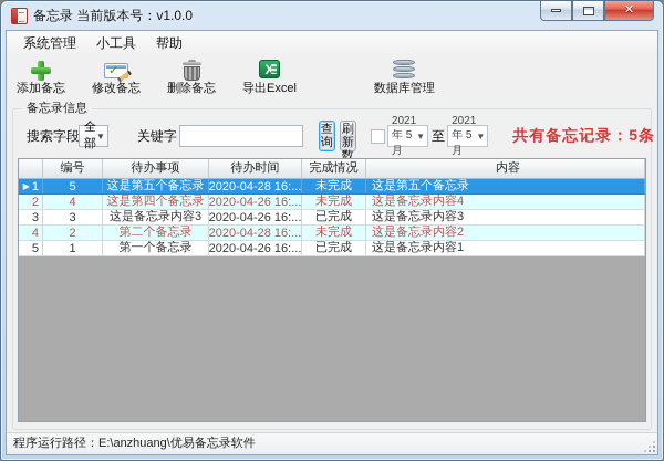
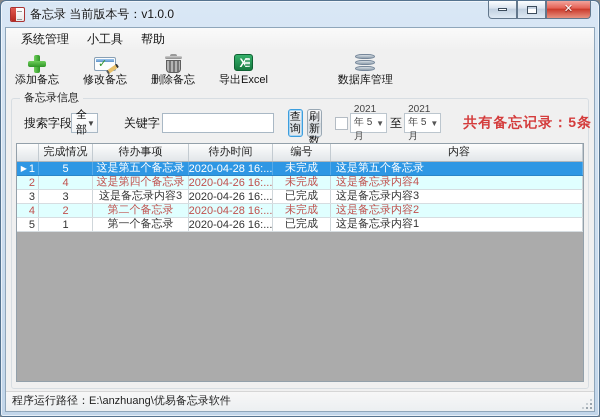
  备忘录 当前版本号：v1.0.0
  ✕
  系统管理
  小工具
  帮助
  添加备忘
  ✓
  修改备忘
  删除备忘
  X
  导出Excel
  数据库管理
  备忘录信息
  搜索字段
  全部
  ▼
  关键字
  查询
  刷新数
  2021年 5月
  ▼
  至
  2021年 5月
  ▼
  共有备忘记录：5条
- 编号
+ 完成情况
  待办事项
  待办时间
- 完成情况
+ 编号
  内容
  ▶
  1
  5
  这是第五个备忘录
  2020-04-28 16:...
  未完成
  这是第五个备忘录
  2
  4
  这是第四个备忘录
  2020-04-26 16:...
  未完成
  这是备忘录内容4
  3
  3
  这是备忘录内容3
  2020-04-26 16:...
  已完成
  这是备忘录内容3
  4
  2
  第二个备忘录
  2020-04-28 16:...
  未完成
  这是备忘录内容2
  5
  1
  第一个备忘录
  2020-04-26 16:...
  已完成
  这是备忘录内容1
  程序运行路径：E:\anzhuang\优易备忘录软件
